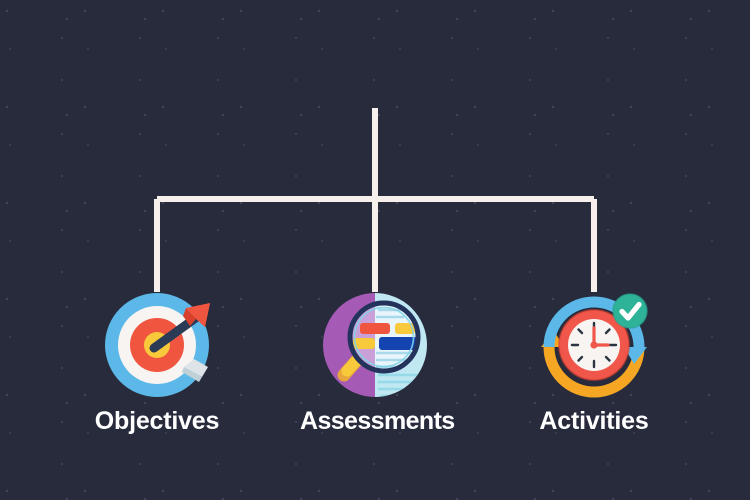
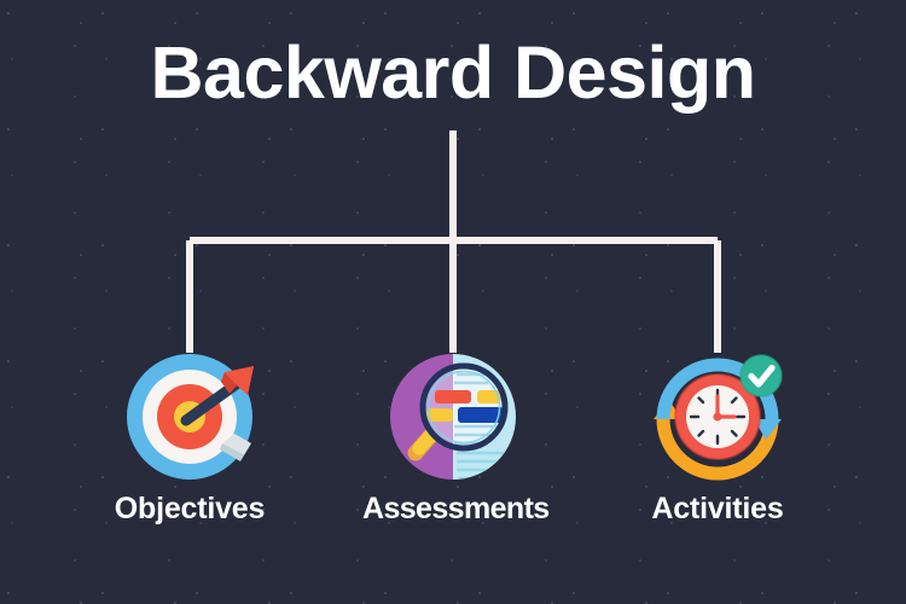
+ Backward Design
  Objectives
  Assessments
  Activities
